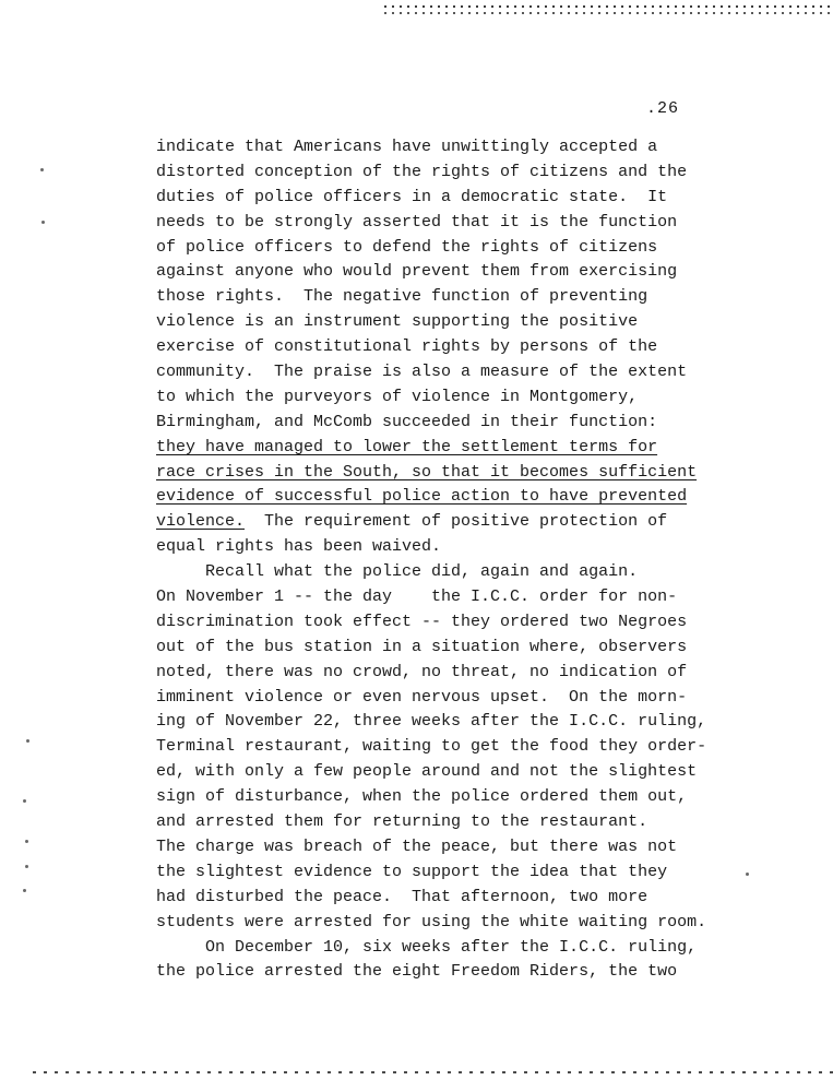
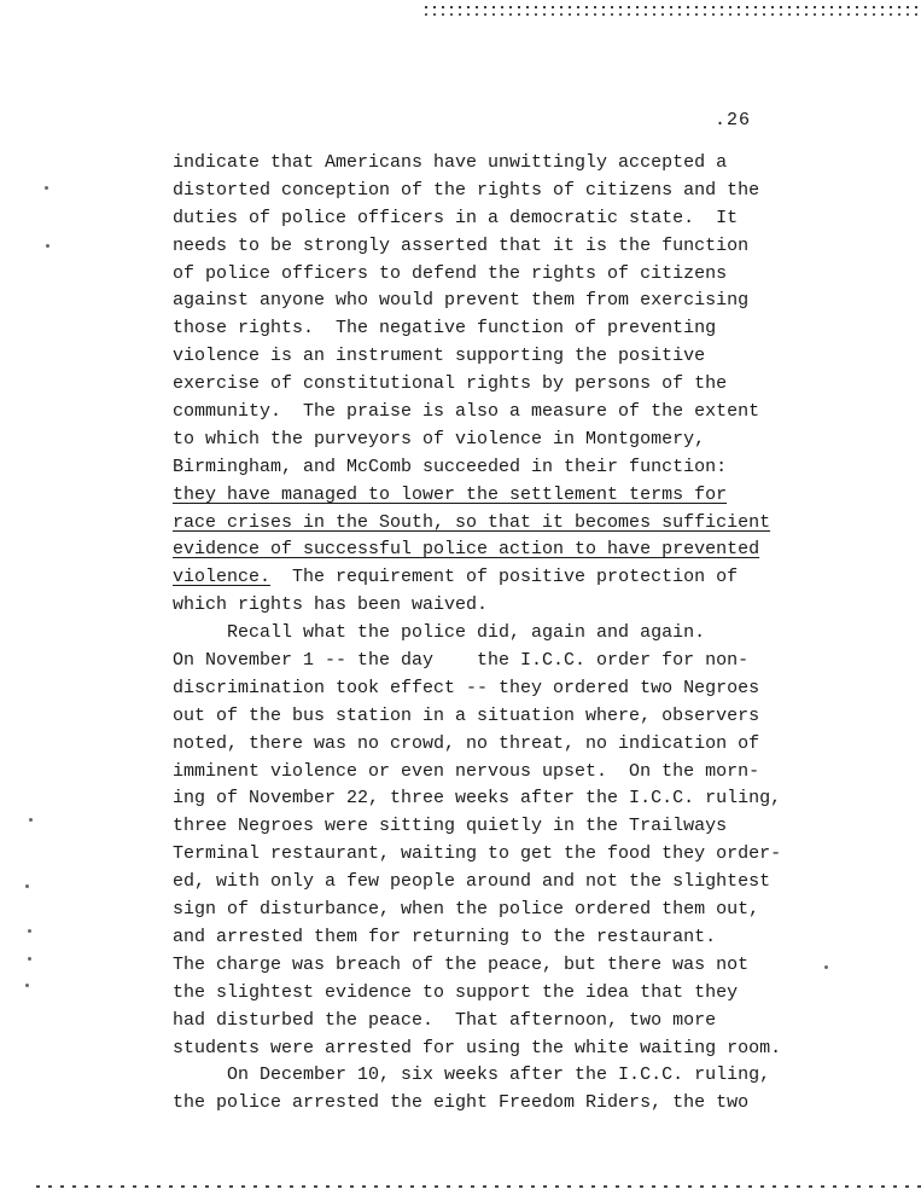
  .26
  indicate that Americans have unwittingly accepted a
  distorted conception of the rights of citizens and the
  duties of police officers in a democratic state. It
  needs to be strongly asserted that it is the function
  of police officers to defend the rights of citizens
  against anyone who would prevent them from exercising
  those rights. The negative function of preventing
  violence is an instrument supporting the positive
  exercise of constitutional rights by persons of the
  community. The praise is also a measure of the extent
  to which the purveyors of violence in Montgomery,
  Birmingham, and McComb succeeded in their function:
  they have managed to lower the settlement terms for
  race crises in the South, so that it becomes sufficient
  evidence of successful police action to have prevented
  violence. The requirement of positive protection of
- equal rights has been waived.
+ which rights has been waived.
  Recall what the police did, again and again.
  On November 1 -- the day the I.C.C. order for non-
  discrimination took effect -- they ordered two Negroes
  out of the bus station in a situation where, observers
  noted, there was no crowd, no threat, no indication of
  imminent violence or even nervous upset. On the morn-
  ing of November 22, three weeks after the I.C.C. ruling,
+ three Negroes were sitting quietly in the Trailways
  Terminal restaurant, waiting to get the food they order-
  ed, with only a few people around and not the slightest
  sign of disturbance, when the police ordered them out,
  and arrested them for returning to the restaurant.
  The charge was breach of the peace, but there was not
  the slightest evidence to support the idea that they
  had disturbed the peace. That afternoon, two more
  students were arrested for using the white waiting room.
  On December 10, six weeks after the I.C.C. ruling,
  the police arrested the eight Freedom Riders, the two
